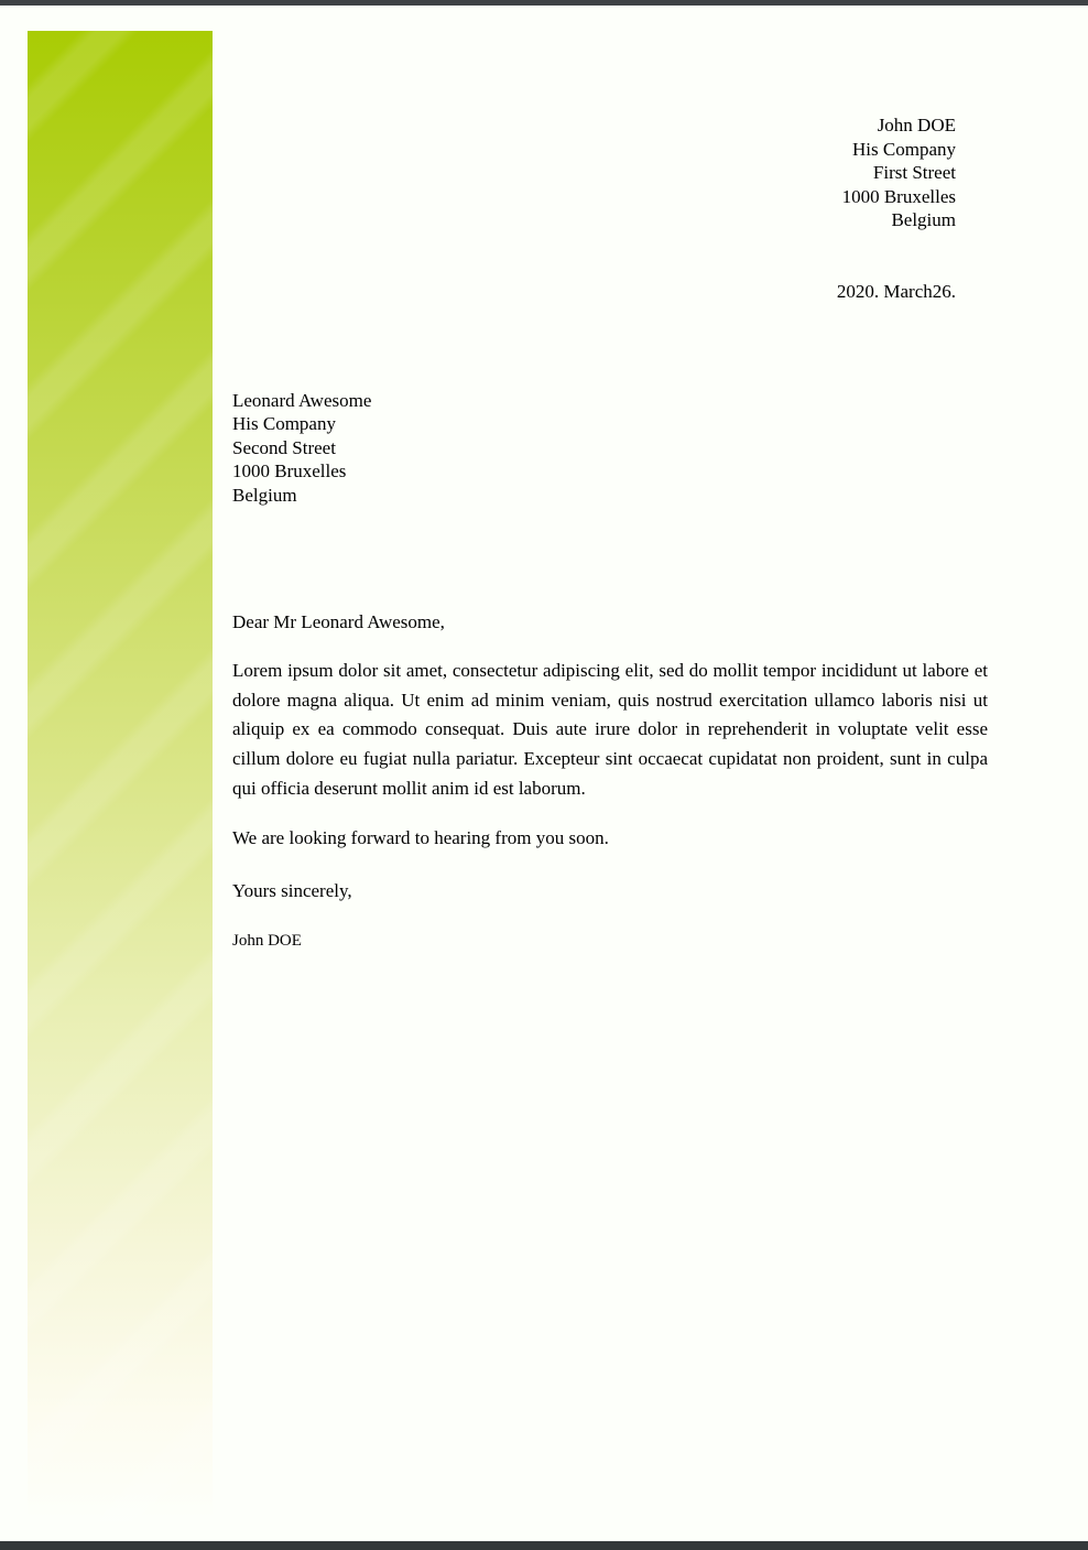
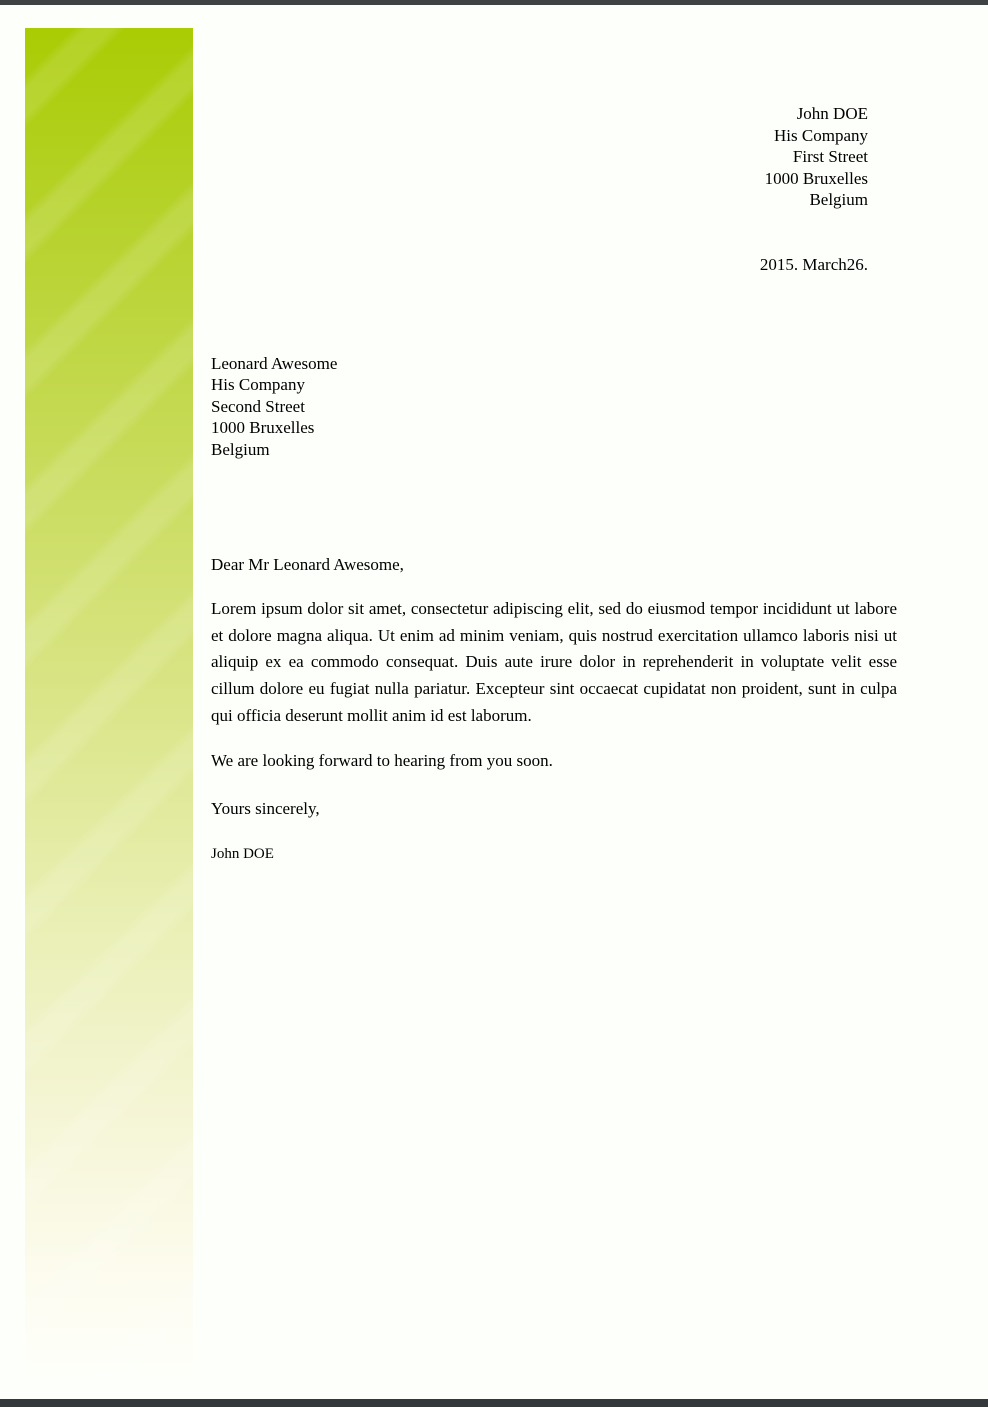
  John DOE
  His Company
  First Street
  1000 Bruxelles
  Belgium
- 2020. March26.
+ 2015. March26.
  Leonard Awesome
  His Company
  Second Street
  1000 Bruxelles
  Belgium
  Dear Mr Leonard Awesome,
- Lorem ipsum dolor sit amet, consectetur adipiscing elit, sed do mollit tempor incididunt ut labore et dolore magna aliqua. Ut enim ad minim veniam, quis nostrud exercitation ullamco laboris nisi ut aliquip ex ea commodo consequat. Duis aute irure dolor in reprehenderit in voluptate velit esse cillum dolore eu fugiat nulla pariatur. Excepteur sint occaecat cupidatat non proident, sunt in culpa qui officia deserunt mollit anim id est laborum.
+ Lorem ipsum dolor sit amet, consectetur adipiscing elit, sed do eiusmod tempor incididunt ut labore et dolore magna aliqua. Ut enim ad minim veniam, quis nostrud exercitation ullamco laboris nisi ut aliquip ex ea commodo consequat. Duis aute irure dolor in reprehenderit in voluptate velit esse cillum dolore eu fugiat nulla pariatur. Excepteur sint occaecat cupidatat non proident, sunt in culpa qui officia deserunt mollit anim id est laborum.
  We are looking forward to hearing from you soon.
  Yours sincerely,
  John DOE
